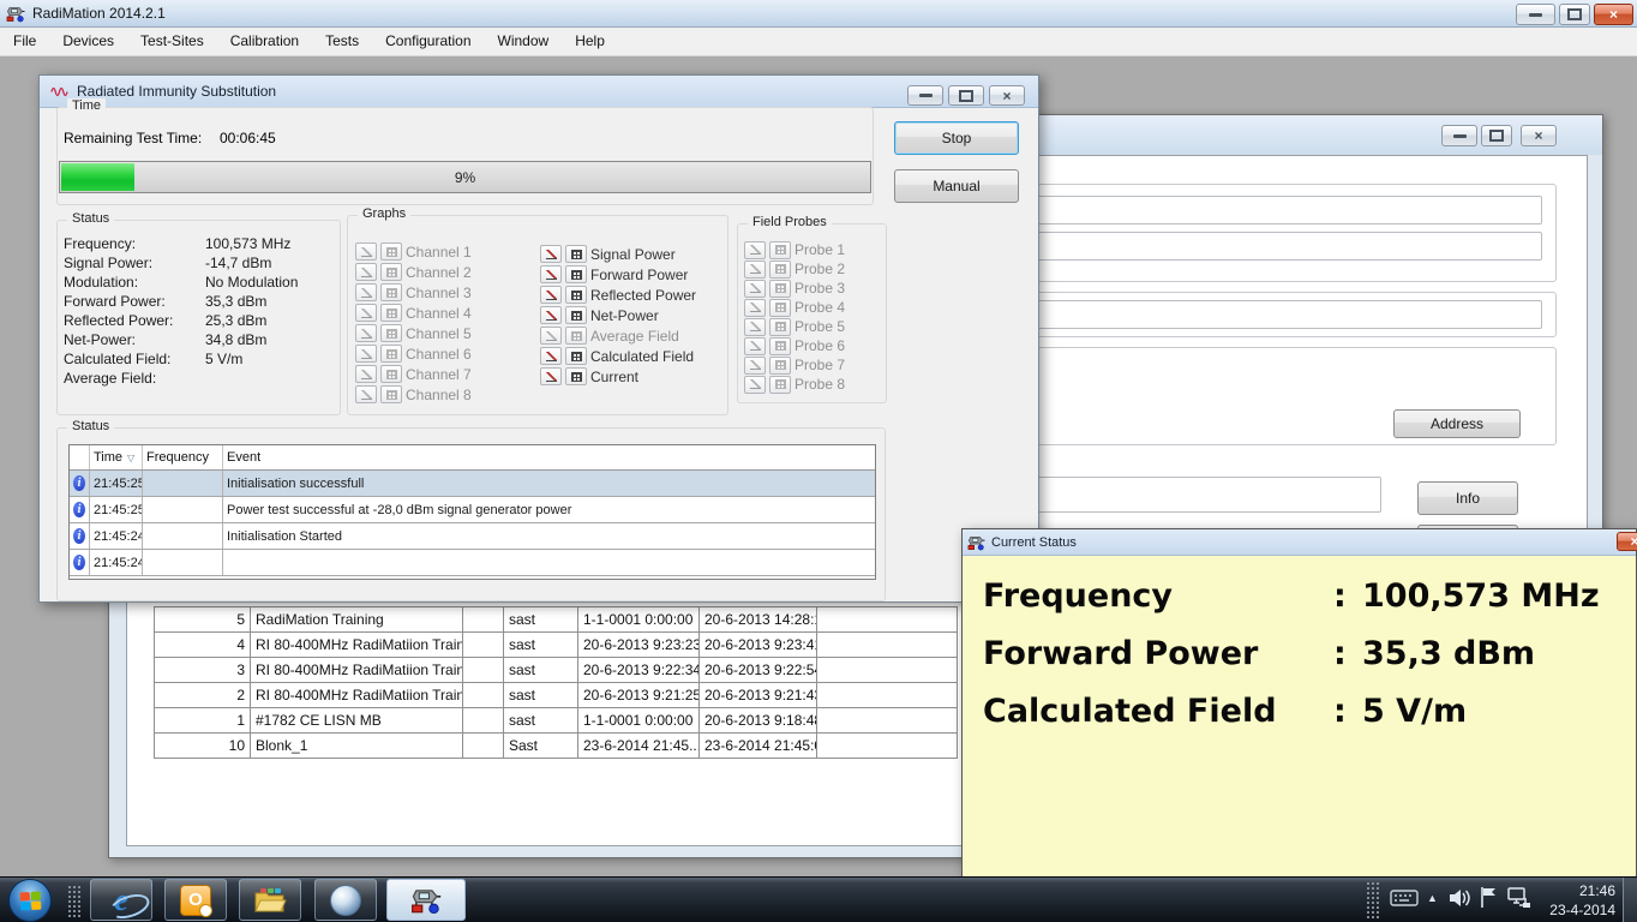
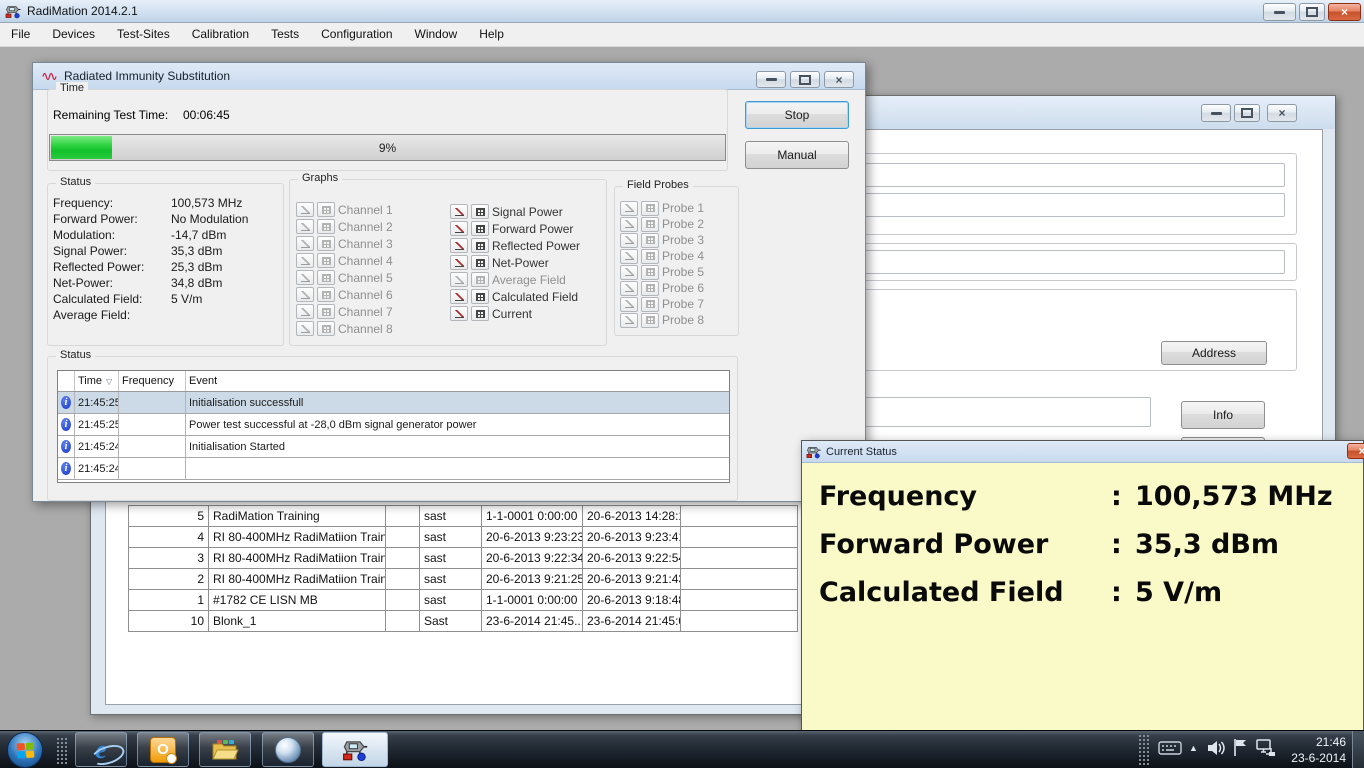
  RadiMation 2014.2.1
  ×
  File
  Devices
  Test-Sites
  Calibration
  Tests
  Configuration
  Window
  Help
  ×
  Address
  Info
  5
  RadiMation Training
  sast
  1-1-0001 0:00:00
  20-6-2013 14:28:
  4
  RI 80-400MHz RadiMatiion Train
  sast
  20-6-2013 9:23:23
  20-6-2013 9:23:4
  3
  RI 80-400MHz RadiMatiion Train
  sast
  20-6-2013 9:22:34
  20-6-2013 9:22:5
  2
  RI 80-400MHz RadiMatiion Train
  sast
  20-6-2013 9:21:25
  20-6-2013 9:21:4
  1
  #1782 CE LISN MB
  sast
  1-1-0001 0:00:00
  20-6-2013 9:18:4
  10
  Blonk_1
  Sast
  23-6-2014 21:45...
  23-6-2014 21:45:
  Radiated Immunity Substitution
  ×
  Time
  Remaining Test Time:
  00:06:45
  9%
  Stop
  Manual
  Status
  Frequency:
  100,573 MHz
- Signal Power:
+ Forward Power:
- -14,7 dBm
+ No Modulation
  Modulation:
- No Modulation
+ -14,7 dBm
- Forward Power:
+ Signal Power:
  35,3 dBm
  Reflected Power:
  25,3 dBm
  Net-Power:
  34,8 dBm
  Calculated Field:
  5 V/m
  Average Field:
  Graphs
  Channel 1
  Channel 2
  Channel 3
  Channel 4
  Channel 5
  Channel 6
  Channel 7
  Channel 8
  Signal Power
  Forward Power
  Reflected Power
  Net-Power
  Average Field
  Calculated Field
  Current
  Field Probes
  Probe 1
  Probe 2
  Probe 3
  Probe 4
  Probe 5
  Probe 6
  Probe 7
  Probe 8
  Status
  Time
  ▽
  Frequency
  Event
  i
  21:45:25
  Initialisation successfull
  i
  21:45:25
  Power test successful at -28,0 dBm signal generator power
  i
  21:45:24
  Initialisation Started
  i
  21:45:24
  Current Status
  ×
  Frequency
  :
  100,573 MHz
  Forward Power
  :
  35,3 dBm
  Calculated Field
  :
  5 V/m
  e
  O
  ▲
  21:46
- 23-4-2014
+ 23-6-2014
